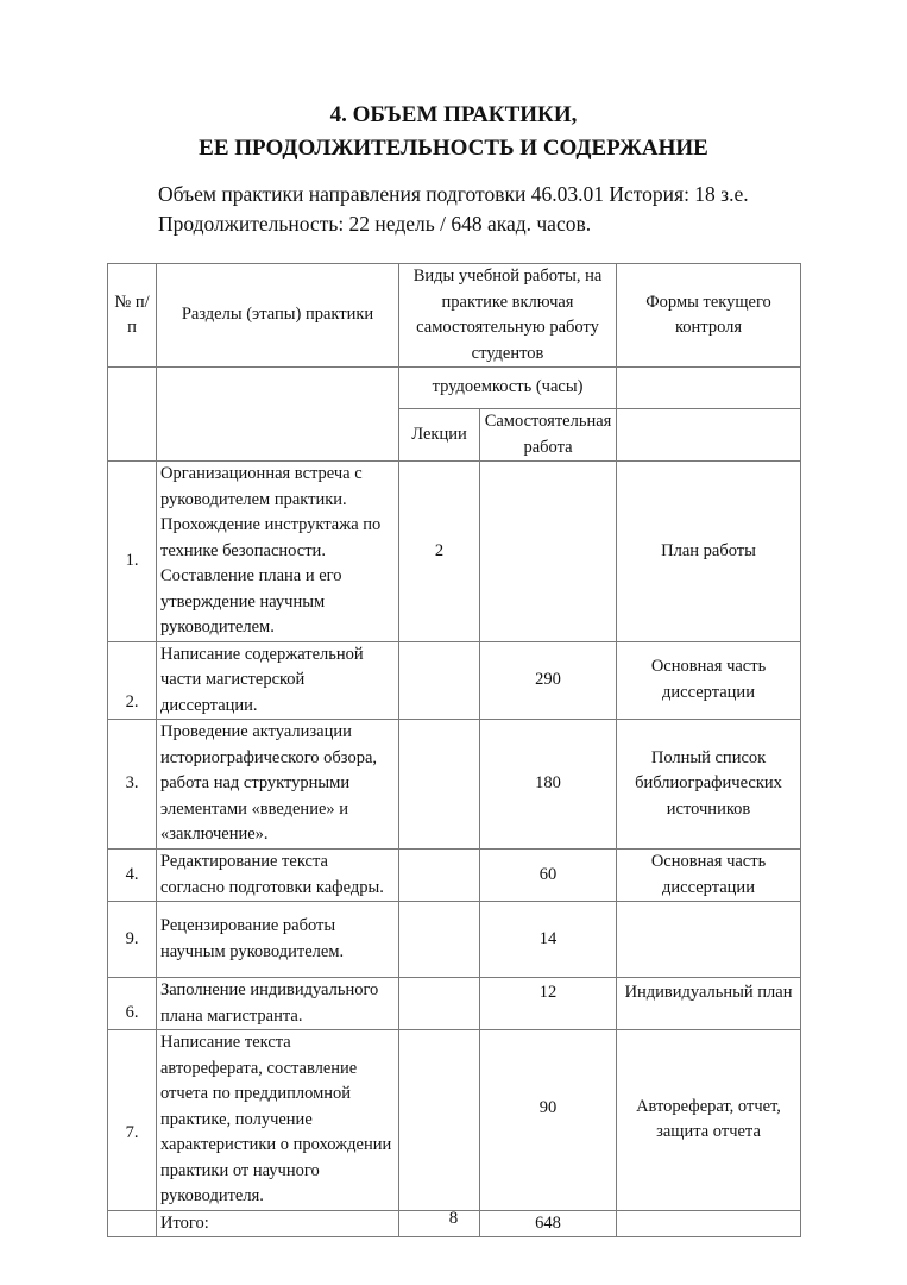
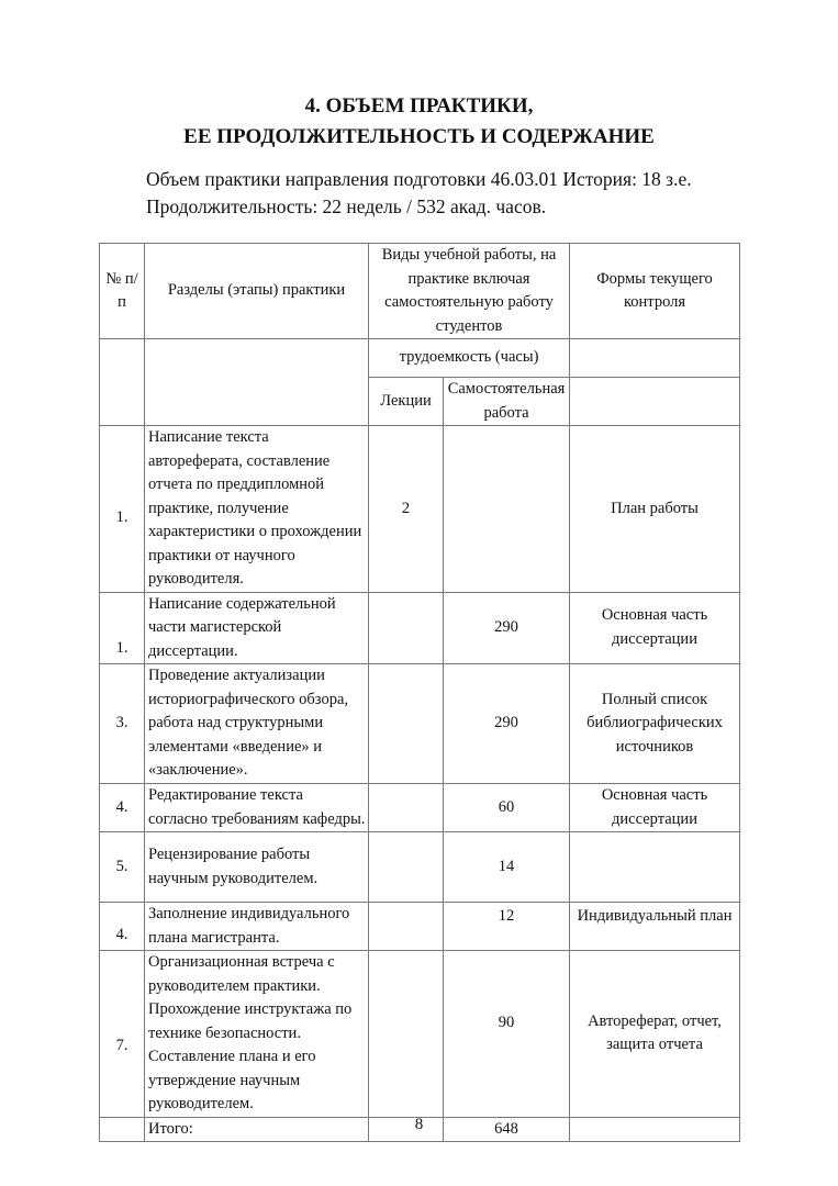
  4. ОБЪЕМ ПРАКТИКИ,
  ЕЕ ПРОДОЛЖИТЕЛЬНОСТЬ И СОДЕРЖАНИЕ
  Объем практики направления подготовки 46.03.01 История: 18 з.е.
- Продолжительность: 22 недель / 648 акад. часов.
+ Продолжительность: 22 недель / 532 акад. часов.
  № п/п	Разделы (этапы) практики	Виды учебной работы, на практике включая самостоятельную работу студентов	Формы текущего контроля
  		трудоемкость (часы)
  Лекции	Самостоятельная работа
- 1.	Организационная встреча с руководителем практики. Прохождение инструктажа по технике безопасности. Составление плана и его утверждение научным руководителем.	2		План работы
+ 1.	Написание текста автореферата, составление отчета по преддипломной практике, получение характеристики о прохождении практики от научного руководителя.	2		План работы
- 2.	Написание содержательной части магистерской диссертации.		290	Основная часть диссертации
+ 1.	Написание содержательной части магистерской диссертации.		290	Основная часть диссертации
- 3.	Проведение актуализации историографического обзора, работа над структурными элементами «введение» и «заключение».		180	Полный список библиографических источников
+ 3.	Проведение актуализации историографического обзора, работа над структурными элементами «введение» и «заключение».		290	Полный список библиографических источников
- 4.	Редактирование текста согласно подготовки кафедры.		60	Основная часть диссертации
+ 4.	Редактирование текста согласно требованиям кафедры.		60	Основная часть диссертации
- 9.	Рецензирование работы научным руководителем.		14
+ 5.	Рецензирование работы научным руководителем.		14
- 6.	Заполнение индивидуального плана магистранта.		12	Индивидуальный план
+ 4.	Заполнение индивидуального плана магистранта.		12	Индивидуальный план
- 7.	Написание текста автореферата, составление отчета по преддипломной практике, получение характеристики о прохождении практики от научного руководителя.		90	Автореферат, отчет, защита отчета
+ 7.	Организационная встреча с руководителем практики. Прохождение инструктажа по технике безопасности. Составление плана и его утверждение научным руководителем.		90	Автореферат, отчет, защита отчета
  	Итого:		648
  8
